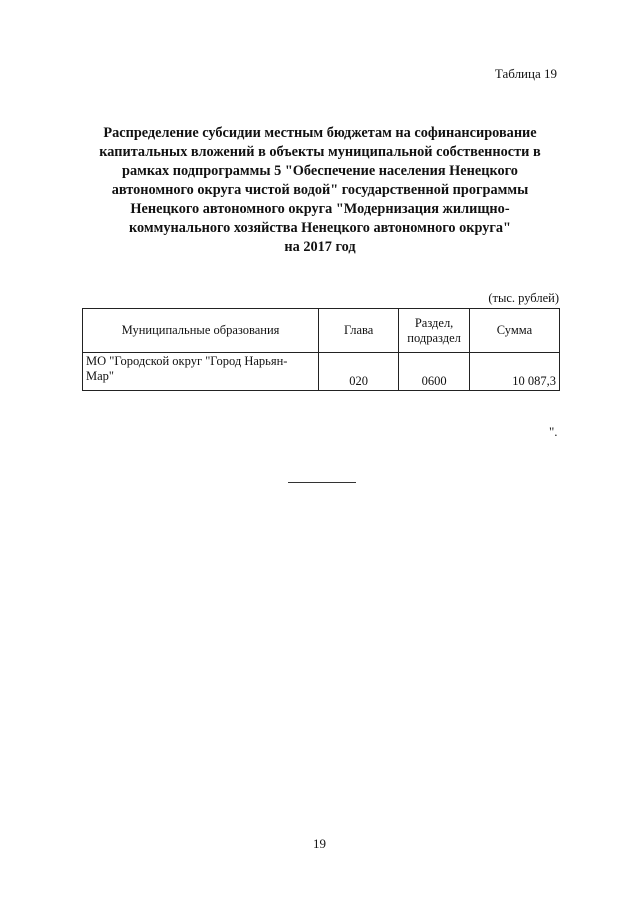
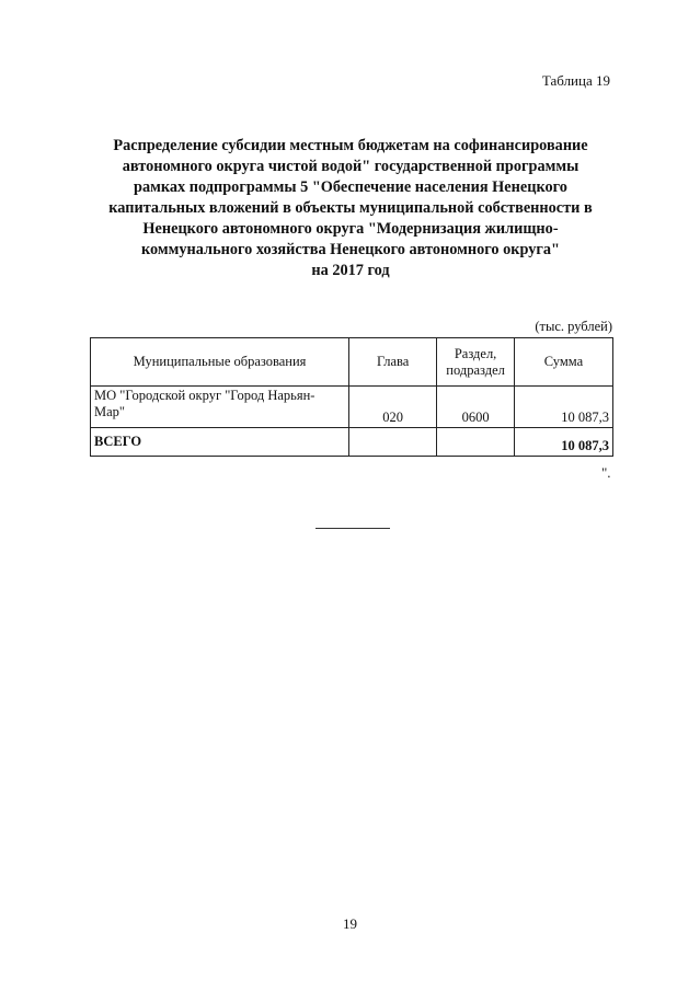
  Таблица 19
  Распределение субсидии местным бюджетам на софинансирование
- капитальных вложений в объекты муниципальной собственности в
+ автономного округа чистой водой" государственной программы
  рамках подпрограммы 5 "Обеспечение населения Ненецкого
- автономного округа чистой водой" государственной программы
+ капитальных вложений в объекты муниципальной собственности в
  Ненецкого автономного округа "Модернизация жилищно-
  коммунального хозяйства Ненецкого автономного округа"
  на 2017 год
  (тыс. рублей)
  Муниципальные образования	Глава	Раздел, подраздел	Сумма
  МО "Городской округ "Город Нарьян- Мар"	020	0600	10 087,3
+ ВСЕГО			10 087,3
  ".
  19
